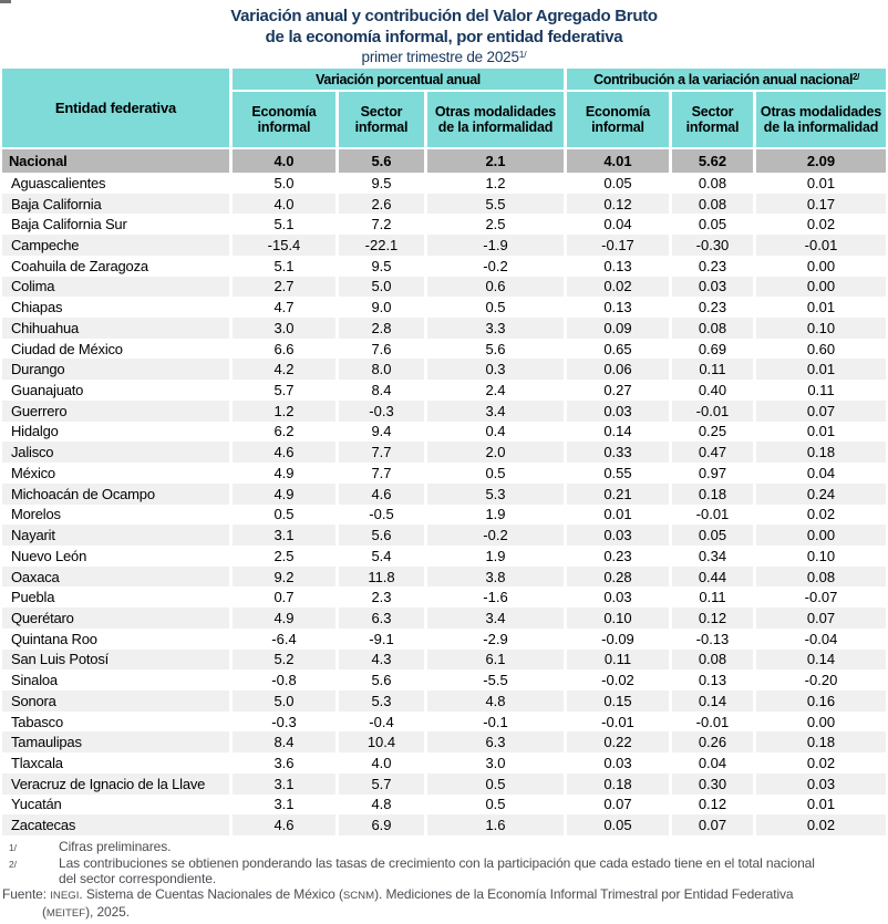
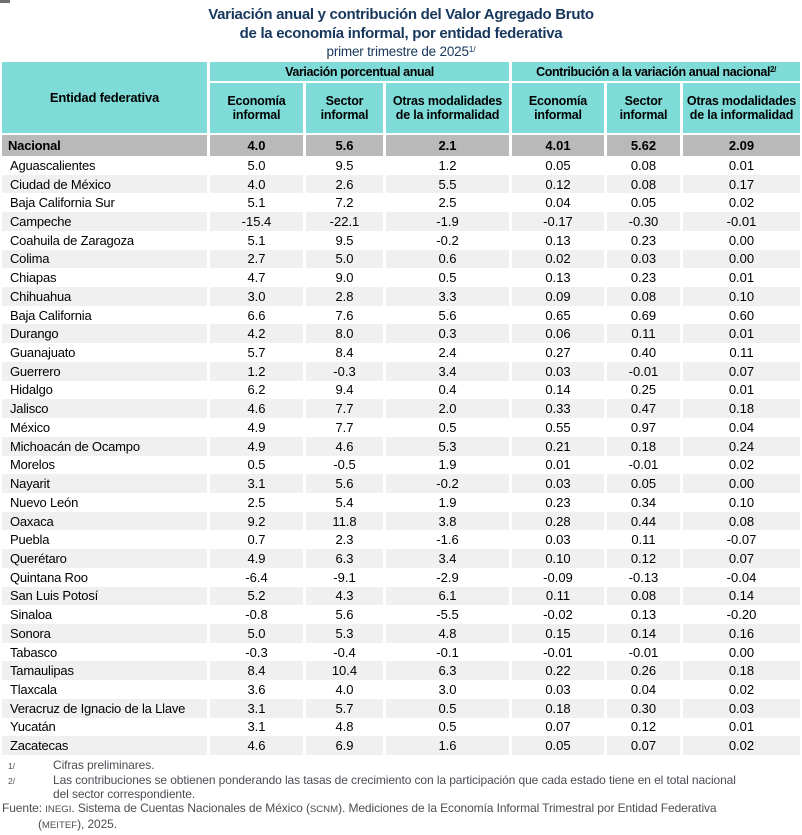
  Variación anual y contribución del Valor Agregado Bruto
  de la economía informal, por entidad federativa
  primer trimestre de 20251/
  Entidad federativa	Variación porcentual anual	Contribución a la variación anual nacional2/
  Economía informal	Sector informal	Otras modalidades de la informalidad	Economía informal	Sector informal	Otras modalidades de la informalidad
  Nacional	4.0	5.6	2.1	4.01	5.62	2.09
  Aguascalientes	5.0	9.5	1.2	0.05	0.08	0.01
- Baja California	4.0	2.6	5.5	0.12	0.08	0.17
+ Ciudad de México	4.0	2.6	5.5	0.12	0.08	0.17
  Baja California Sur	5.1	7.2	2.5	0.04	0.05	0.02
  Campeche	-15.4	-22.1	-1.9	-0.17	-0.30	-0.01
  Coahuila de Zaragoza	5.1	9.5	-0.2	0.13	0.23	0.00
  Colima	2.7	5.0	0.6	0.02	0.03	0.00
  Chiapas	4.7	9.0	0.5	0.13	0.23	0.01
  Chihuahua	3.0	2.8	3.3	0.09	0.08	0.10
- Ciudad de México	6.6	7.6	5.6	0.65	0.69	0.60
+ Baja California	6.6	7.6	5.6	0.65	0.69	0.60
  Durango	4.2	8.0	0.3	0.06	0.11	0.01
  Guanajuato	5.7	8.4	2.4	0.27	0.40	0.11
  Guerrero	1.2	-0.3	3.4	0.03	-0.01	0.07
  Hidalgo	6.2	9.4	0.4	0.14	0.25	0.01
  Jalisco	4.6	7.7	2.0	0.33	0.47	0.18
  México	4.9	7.7	0.5	0.55	0.97	0.04
  Michoacán de Ocampo	4.9	4.6	5.3	0.21	0.18	0.24
  Morelos	0.5	-0.5	1.9	0.01	-0.01	0.02
  Nayarit	3.1	5.6	-0.2	0.03	0.05	0.00
  Nuevo León	2.5	5.4	1.9	0.23	0.34	0.10
  Oaxaca	9.2	11.8	3.8	0.28	0.44	0.08
  Puebla	0.7	2.3	-1.6	0.03	0.11	-0.07
  Querétaro	4.9	6.3	3.4	0.10	0.12	0.07
  Quintana Roo	-6.4	-9.1	-2.9	-0.09	-0.13	-0.04
  San Luis Potosí	5.2	4.3	6.1	0.11	0.08	0.14
  Sinaloa	-0.8	5.6	-5.5	-0.02	0.13	-0.20
  Sonora	5.0	5.3	4.8	0.15	0.14	0.16
  Tabasco	-0.3	-0.4	-0.1	-0.01	-0.01	0.00
  Tamaulipas	8.4	10.4	6.3	0.22	0.26	0.18
  Tlaxcala	3.6	4.0	3.0	0.03	0.04	0.02
  Veracruz de Ignacio de la Llave	3.1	5.7	0.5	0.18	0.30	0.03
  Yucatán	3.1	4.8	0.5	0.07	0.12	0.01
  Zacatecas	4.6	6.9	1.6	0.05	0.07	0.02
  1/
  Cifras preliminares.
  2/
  Las contribuciones se obtienen ponderando las tasas de crecimiento con la participación que cada estado tiene en el total nacional
  del sector correspondiente.
  Fuente: INEGI. Sistema de Cuentas Nacionales de México (SCNM). Mediciones de la Economía Informal Trimestral por Entidad Federativa
  (MEITEF), 2025.
